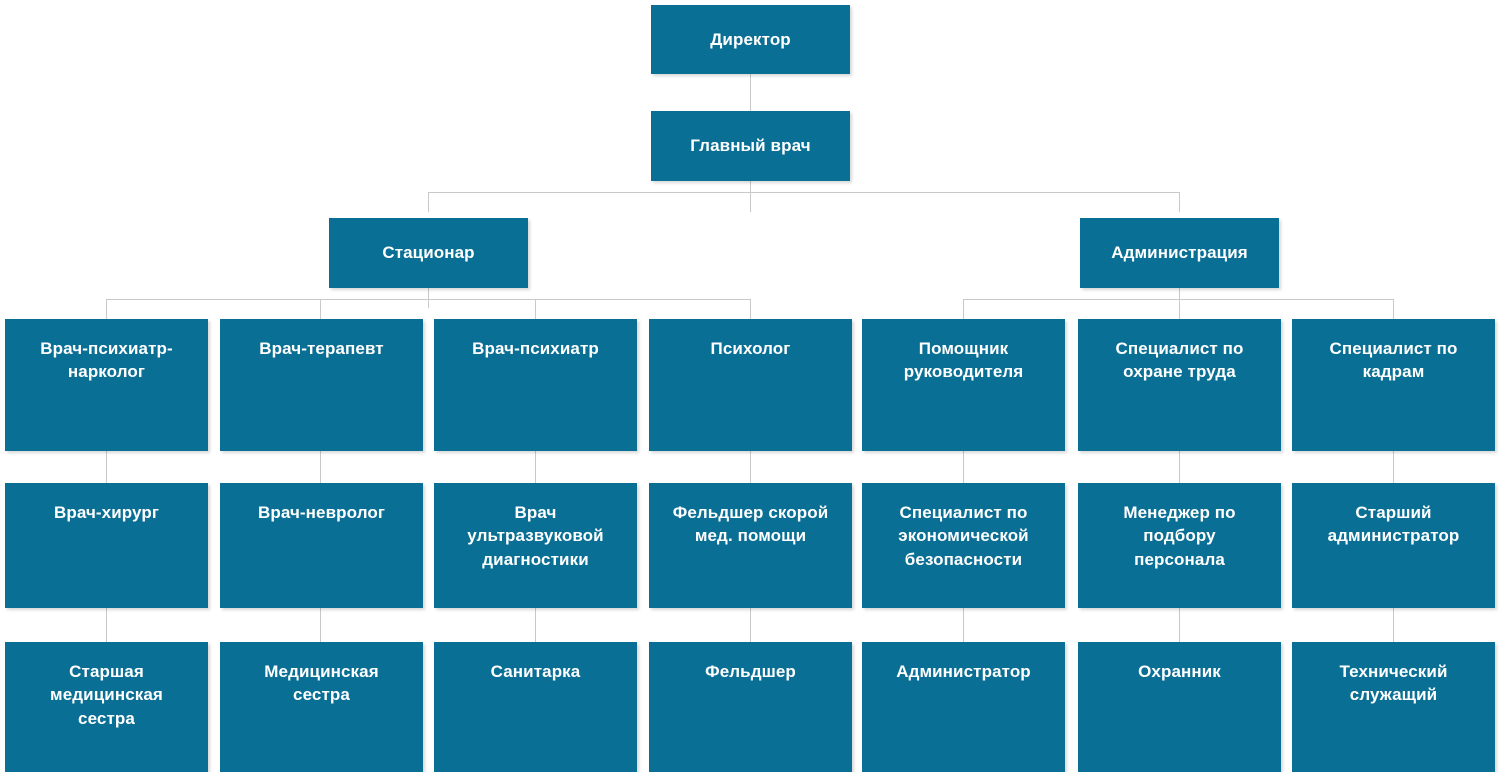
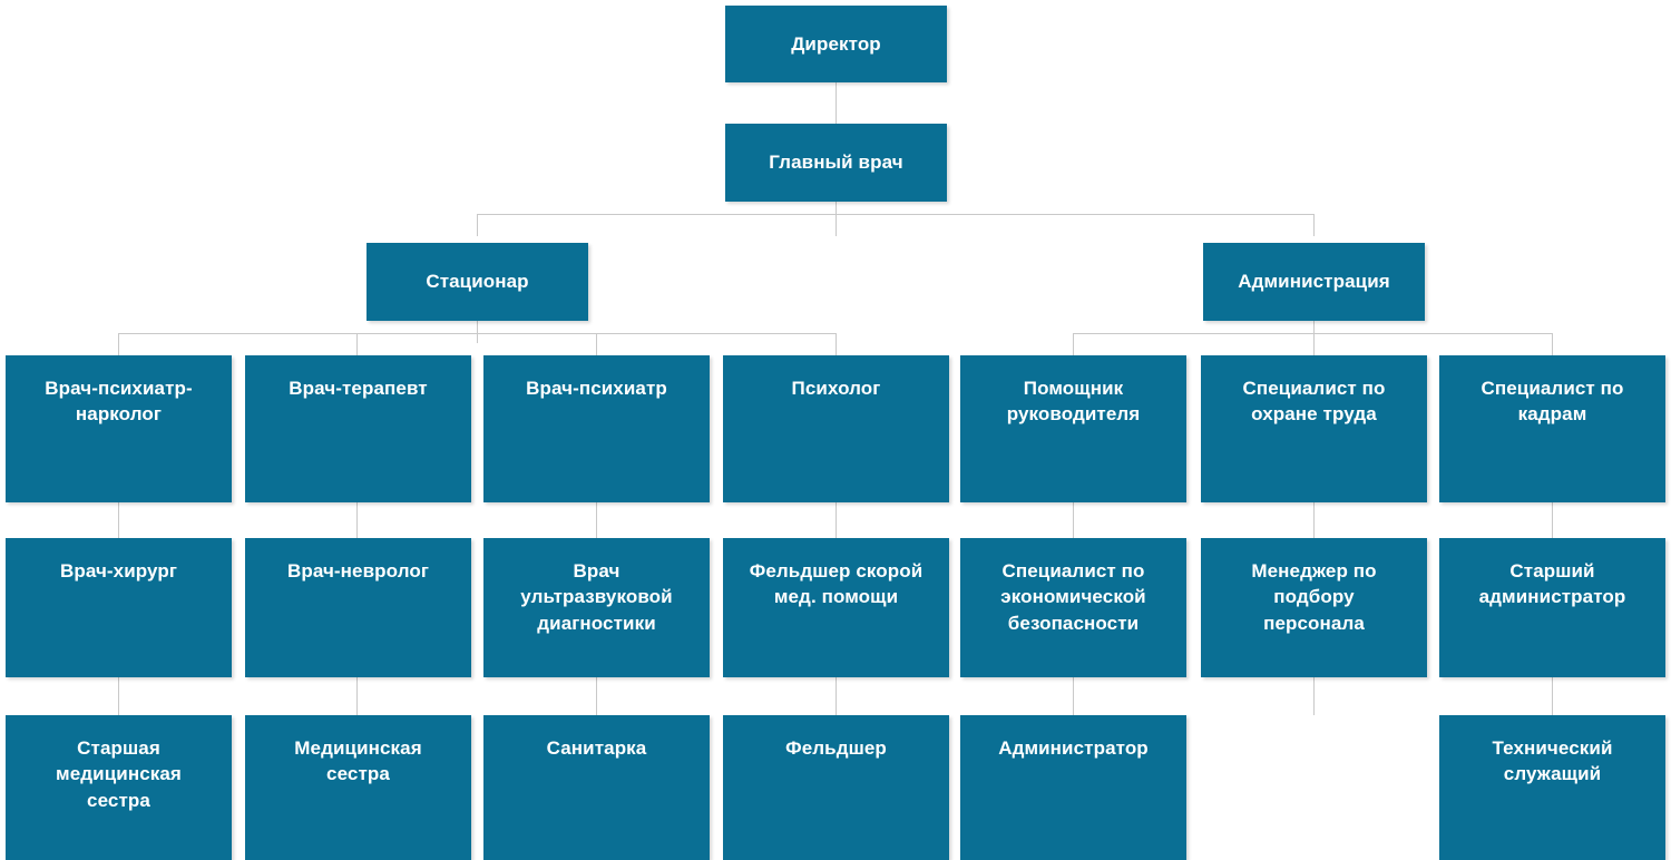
  Директор
  Главный врач
  Стационар
  Администрация
  Врач-психиатр-
  нарколог
  Врач-терапевт
  Врач-психиатр
  Психолог
  Помощник
  руководителя
  Специалист по
  охране труда
  Специалист по
  кадрам
  Врач-хирург
  Врач-невролог
  Врач
  ультразвуковой
  диагностики
  Фельдшер скорой
  мед. помощи
  Специалист по
  экономической
  безопасности
  Менеджер по
  подбору
  персонала
  Старший
  администратор
  Старшая
  медицинская
  сестра
  Медицинская
  сестра
  Санитарка
  Фельдшер
  Администратор
- Охранник
  Технический
  служащий
